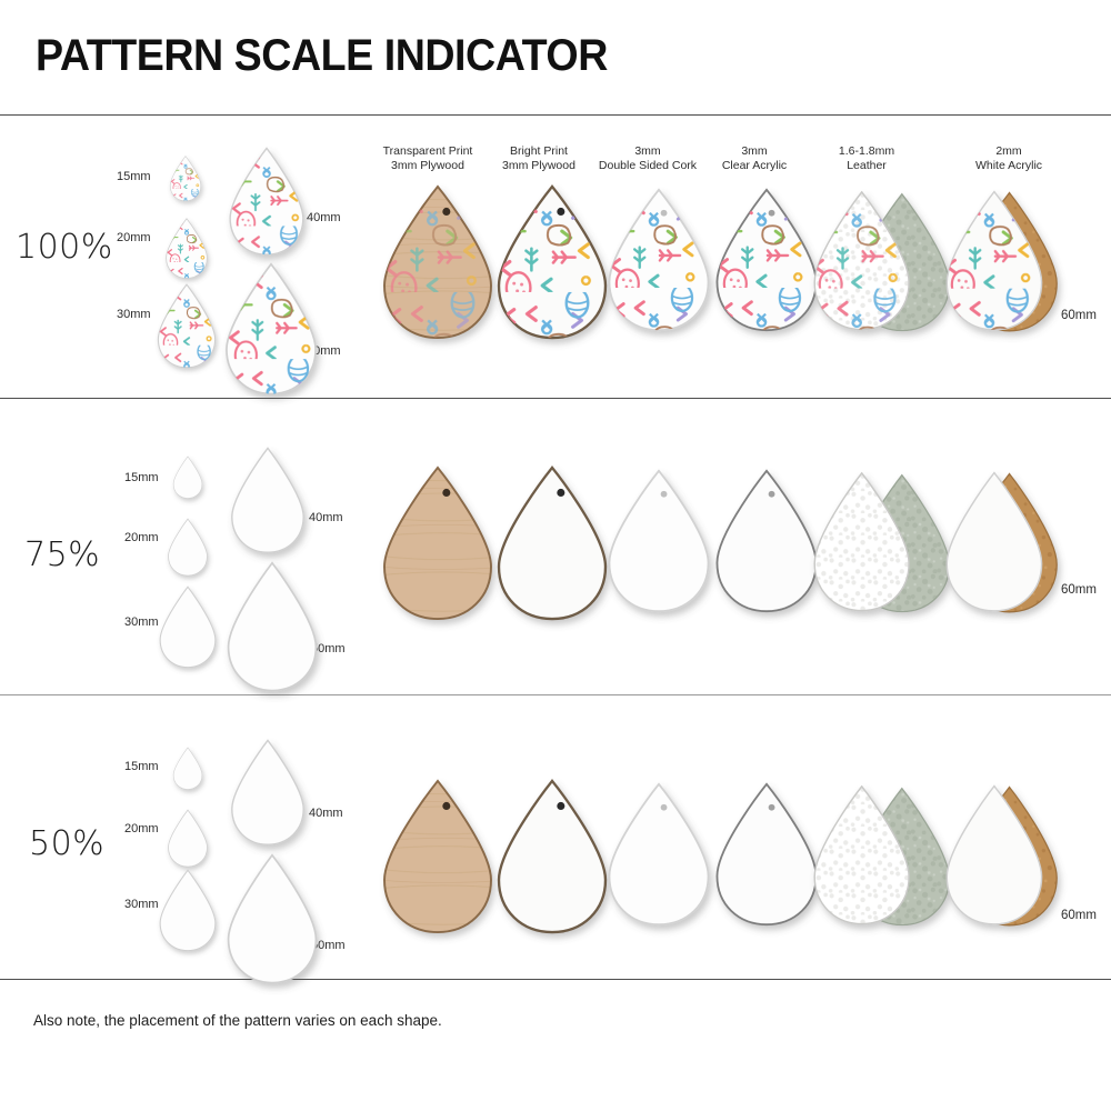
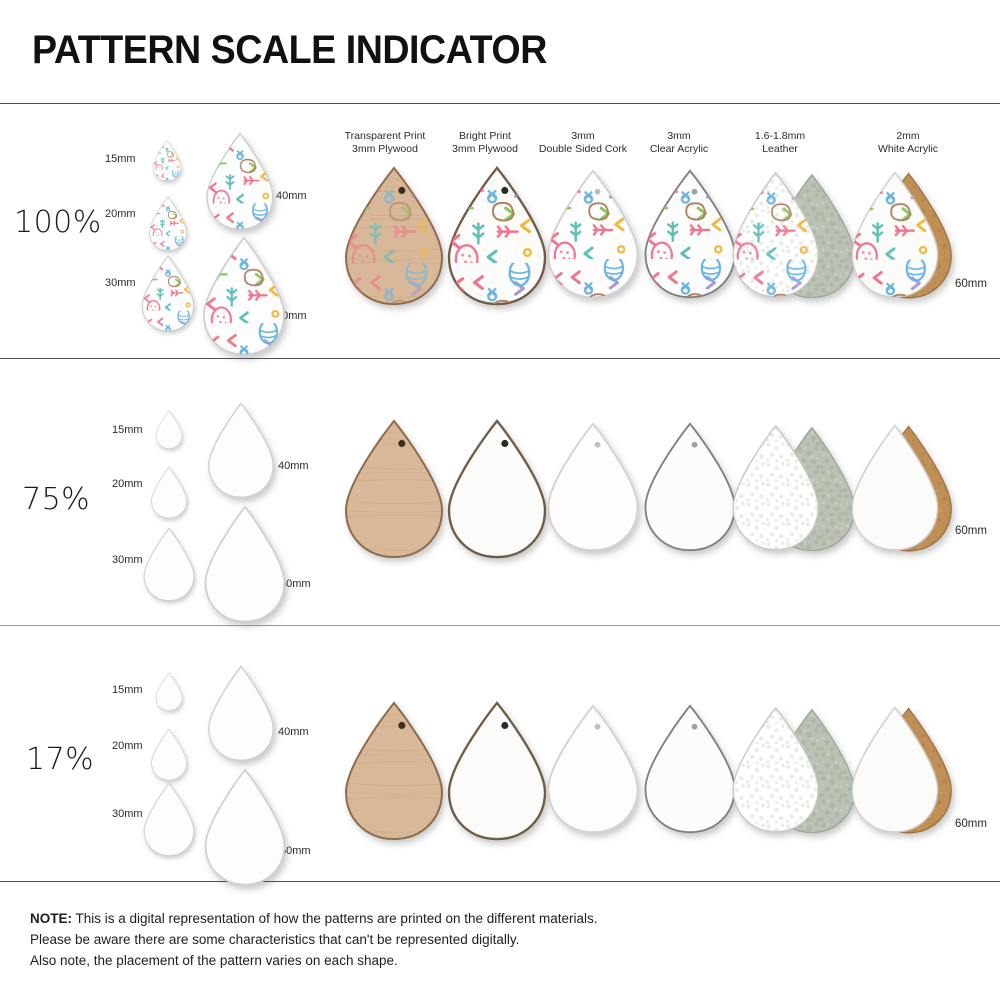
  PATTERN SCALE INDICATOR
  Transparent Print
  3mm Plywood
  Bright Print
  3mm Plywood
  3mm
  Double Sided Cork
  3mm
  Clear Acrylic
  1.6-1.8mm
  Leather
  2mm
  White Acrylic
  100%
  15mm
  20mm
  30mm
  40mm
  0mm
  60mm
  75%
  15mm
  20mm
  30mm
  40mm
  0mm
  60mm
- 50%
+ 17%
  15mm
  20mm
  30mm
  40mm
  0mm
  60mm
+ NOTE: This is a digital representation of how the patterns are printed on the different materials.
+ Please be aware there are some characteristics that can't be represented digitally.
  Also note, the placement of the pattern varies on each shape.
